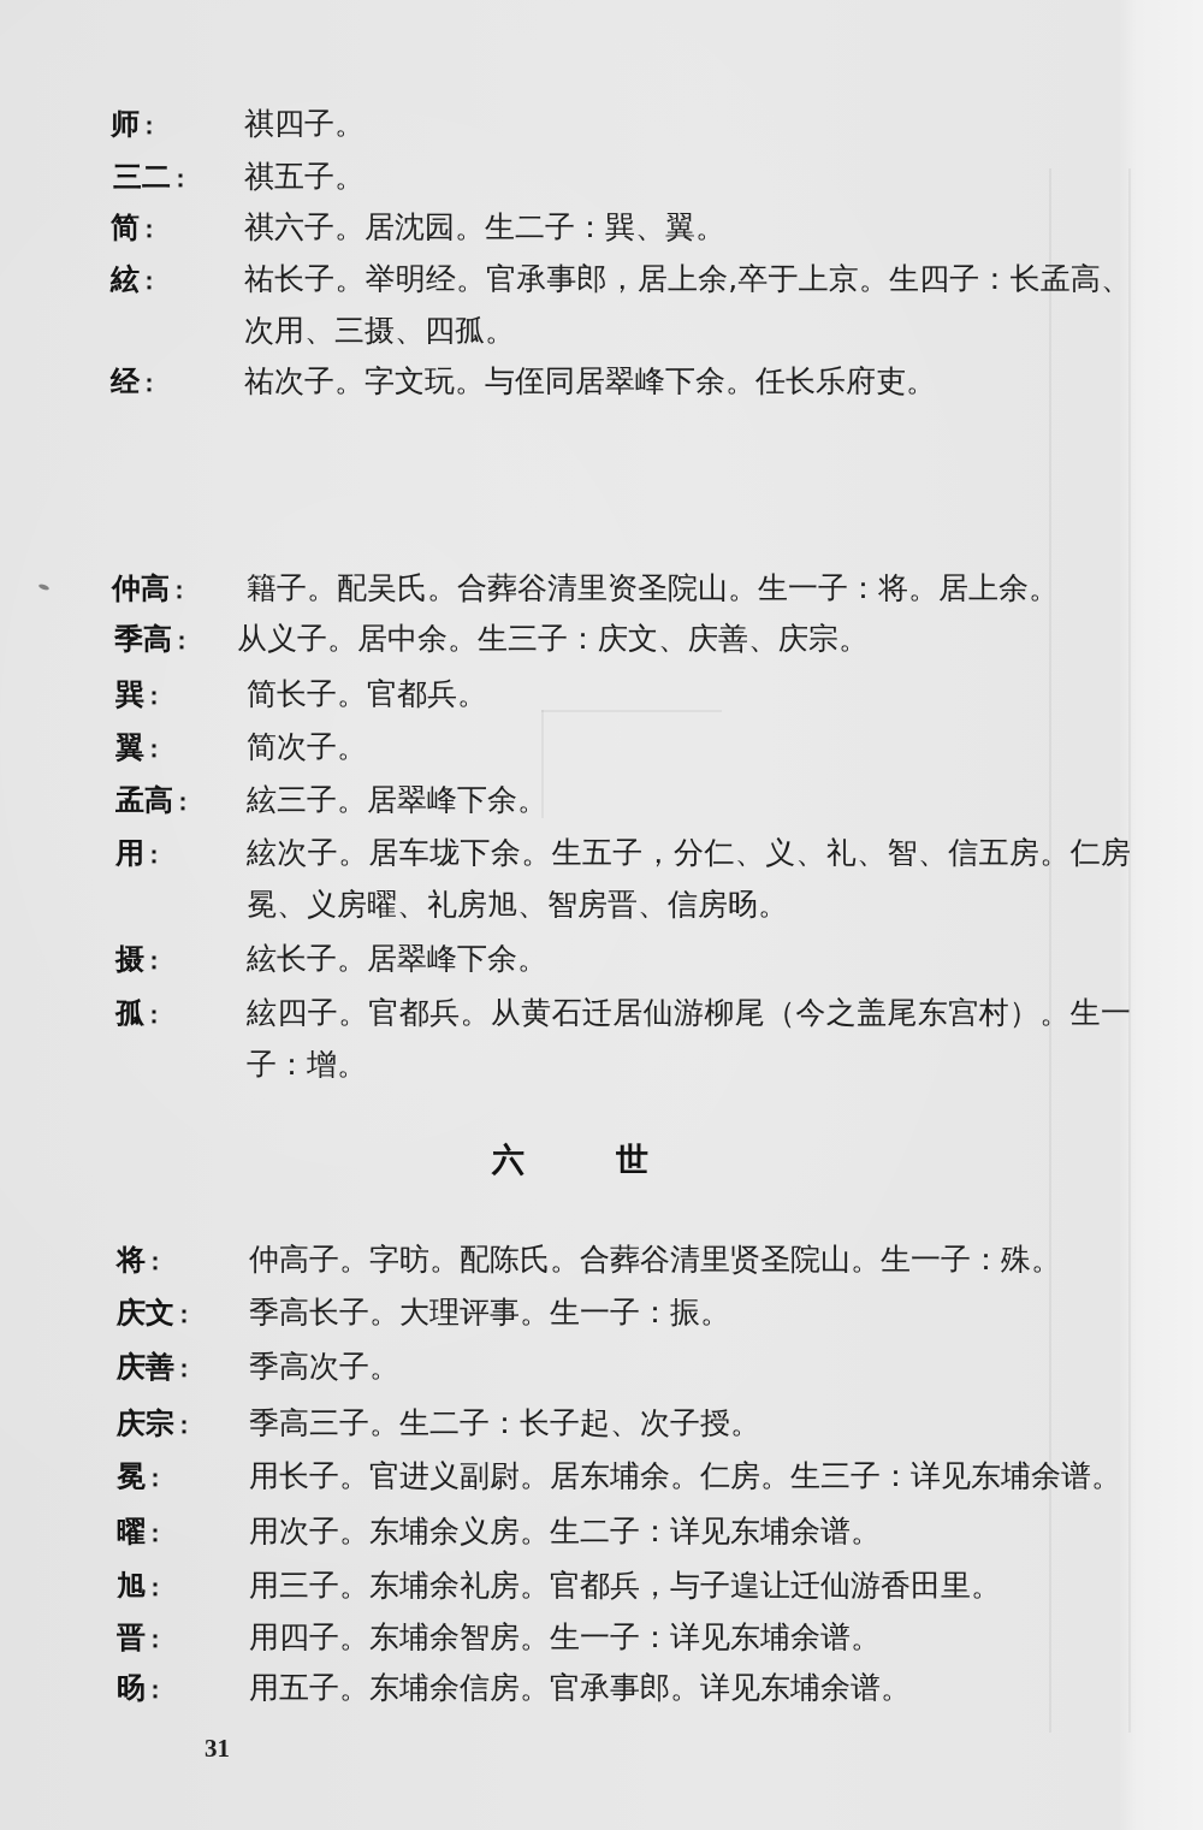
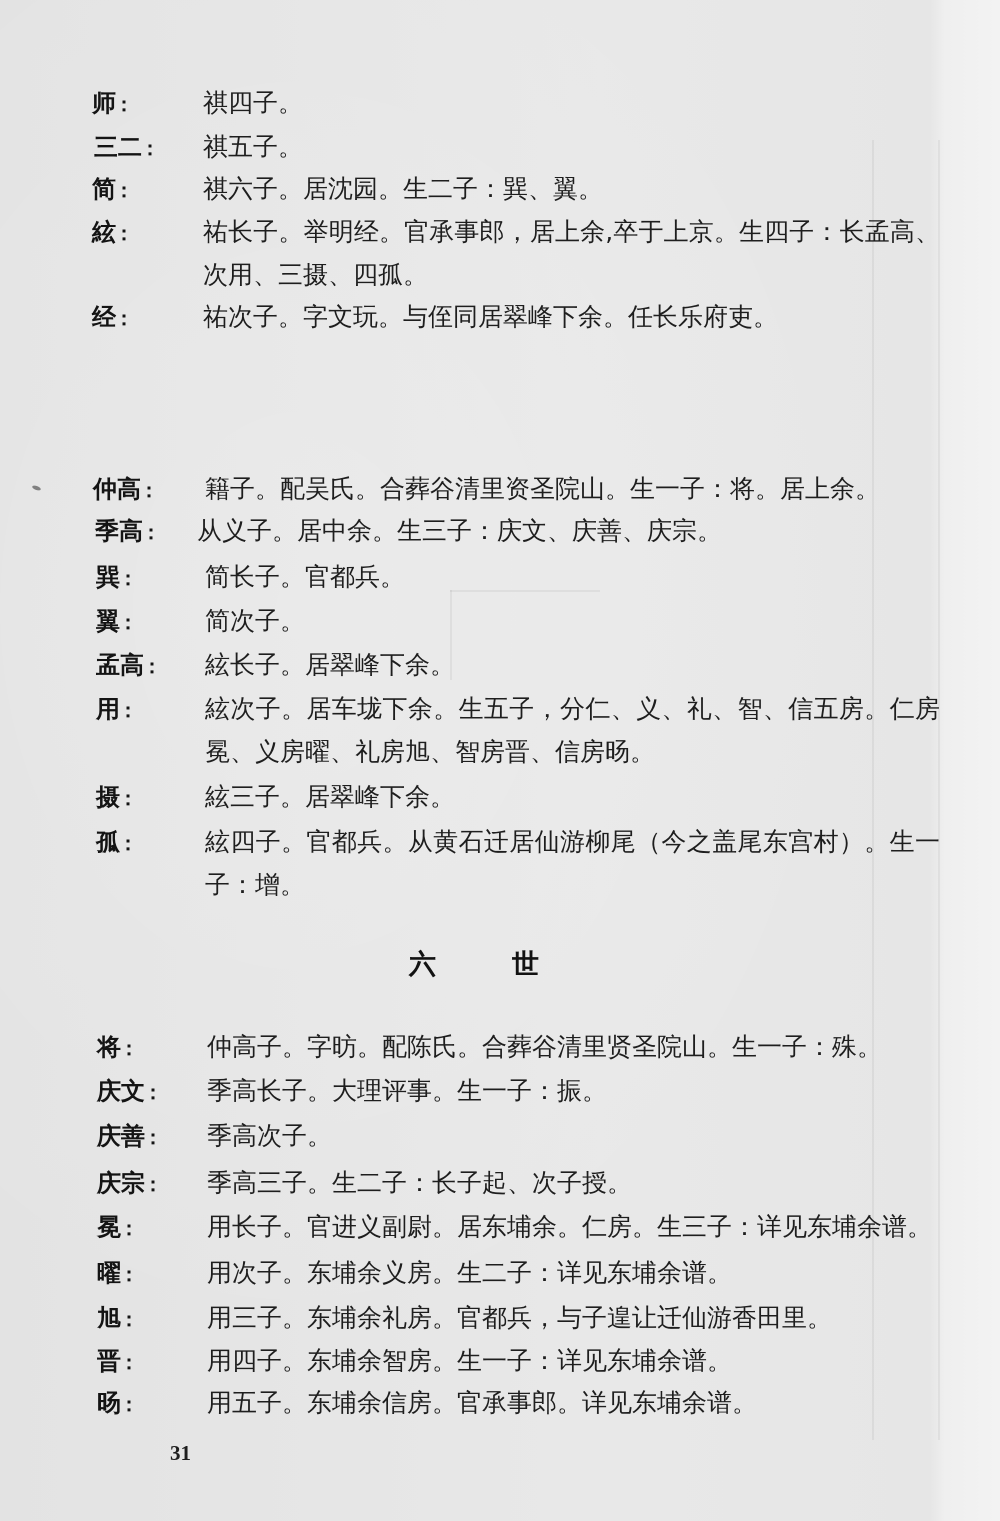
  师：
  祺四子。
  三二：
  祺五子。
  简：
  祺六子。居沈园。生二子：巽、翼。
  絃：
  祐长子。举明经。官承事郎，居上余,卒于上京。生四子：长孟高、
  次用、三摄、四孤。
  经：
  祐次子。字文玩。与侄同居翠峰下余。任长乐府吏。
  仲高：
  籍子。配吴氏。合葬谷清里资圣院山。生一子：将。居上余。
  季高：
  从义子。居中余。生三子：庆文、庆善、庆宗。
  巽：
  简长子。官都兵。
  翼：
  简次子。
  孟高：
- 絃三子。居翠峰下余。
+ 絃长子。居翠峰下余。
  用：
  絃次子。居车垅下余。生五子，分仁、义、礼、智、信五房。仁房
  冕、义房曜、礼房旭、智房晋、信房旸。
  摄：
- 絃长子。居翠峰下余。
+ 絃三子。居翠峰下余。
  孤：
  絃四子。官都兵。从黄石迁居仙游柳尾（今之盖尾东宫村）。生一
  子：增。
  六世
  将：
  仲高子。字昉。配陈氏。合葬谷清里贤圣院山。生一子：殊。
  庆文：
  季高长子。大理评事。生一子：振。
  庆善：
  季高次子。
  庆宗：
  季高三子。生二子：长子起、次子授。
  冕：
  用长子。官进义副尉。居东埔余。仁房。生三子：详见东埔余谱。
  曜：
  用次子。东埔余义房。生二子：详见东埔余谱。
  旭：
  用三子。东埔余礼房。官都兵，与子遑让迁仙游香田里。
  晋：
  用四子。东埔余智房。生一子：详见东埔余谱。
  旸：
  用五子。东埔余信房。官承事郎。详见东埔余谱。
  31
